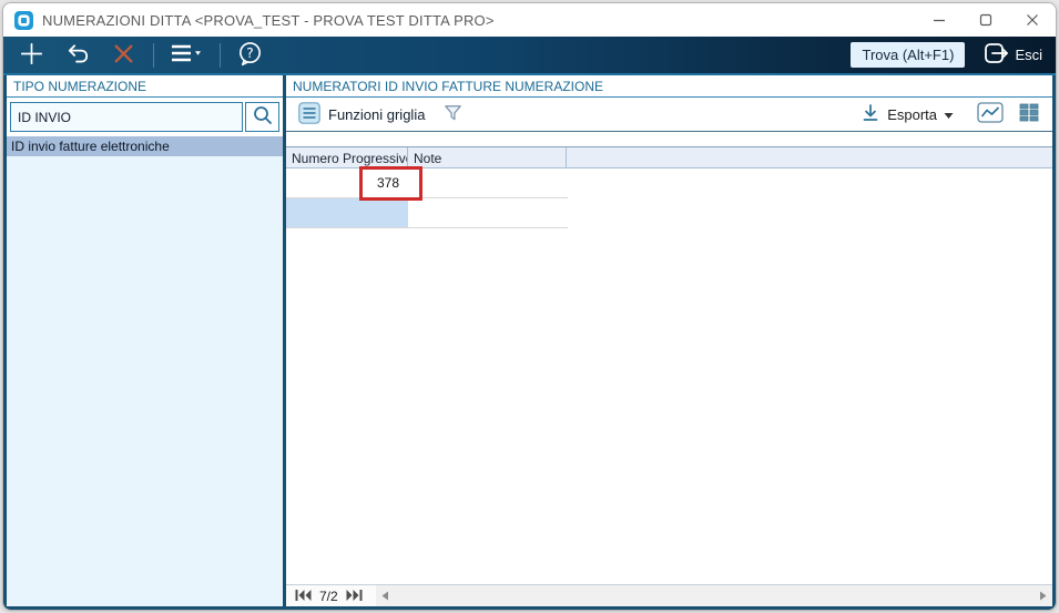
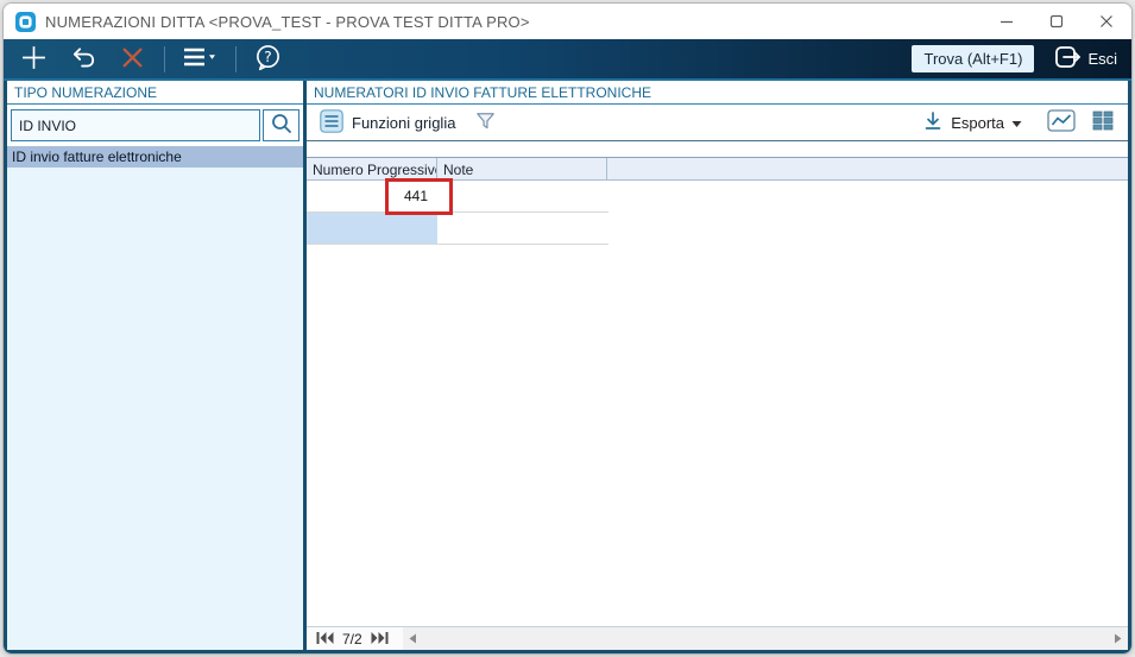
  NUMERAZIONI DITTA <PROVA_TEST - PROVA TEST DITTA PRO>
  ?
  Trova (Alt+F1)
  Esci
  TIPO NUMERAZIONE
  ID INVIO
  ID invio fatture elettroniche
- NUMERATORI ID INVIO FATTURE NUMERAZIONE
+ NUMERATORI ID INVIO FATTURE ELETTRONICHE
  Funzioni griglia
  Esporta
  Numero Progressiv
  Note
- 378
+ 441
  7/2
